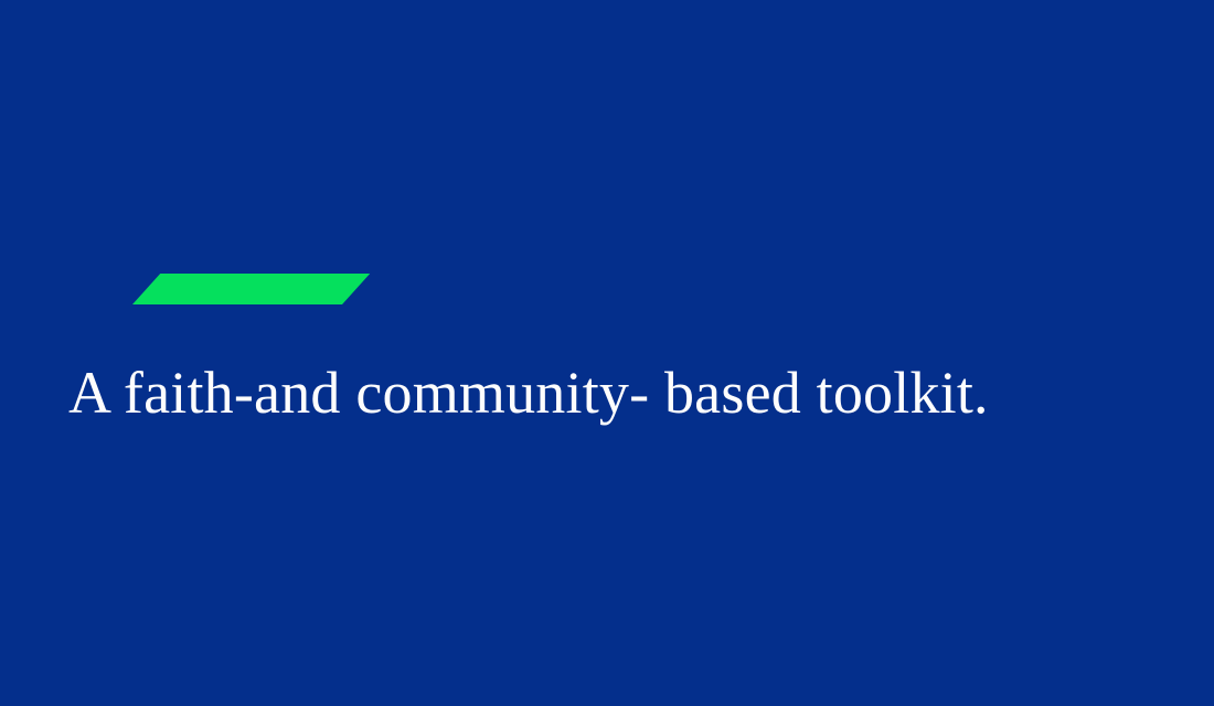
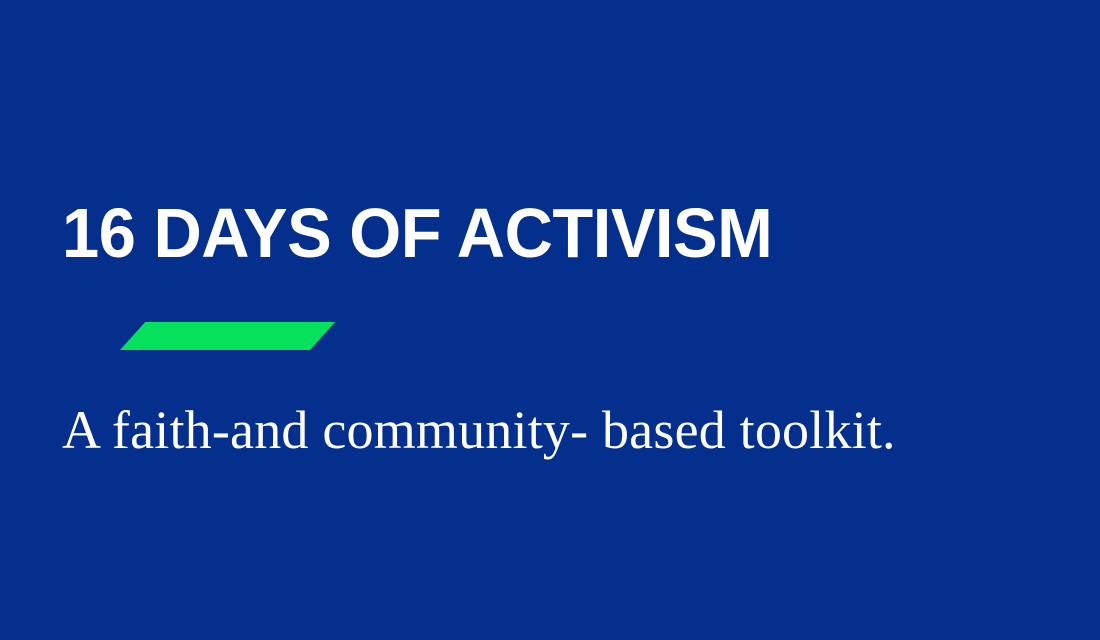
+ 16 DAYS OF ACTIVISM
  A faith-and community- based toolkit.
